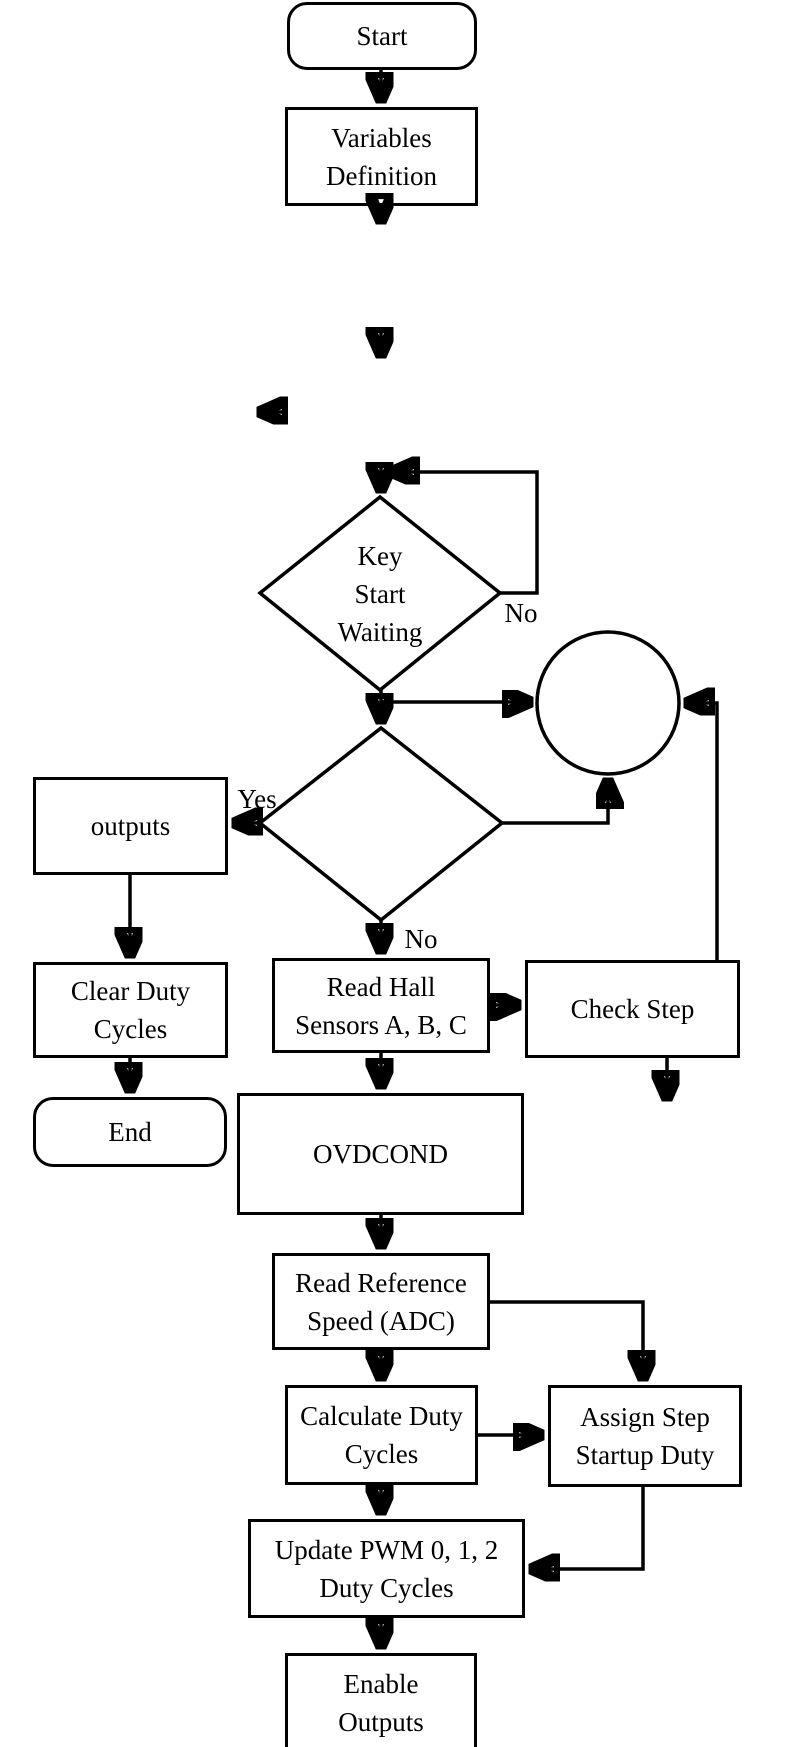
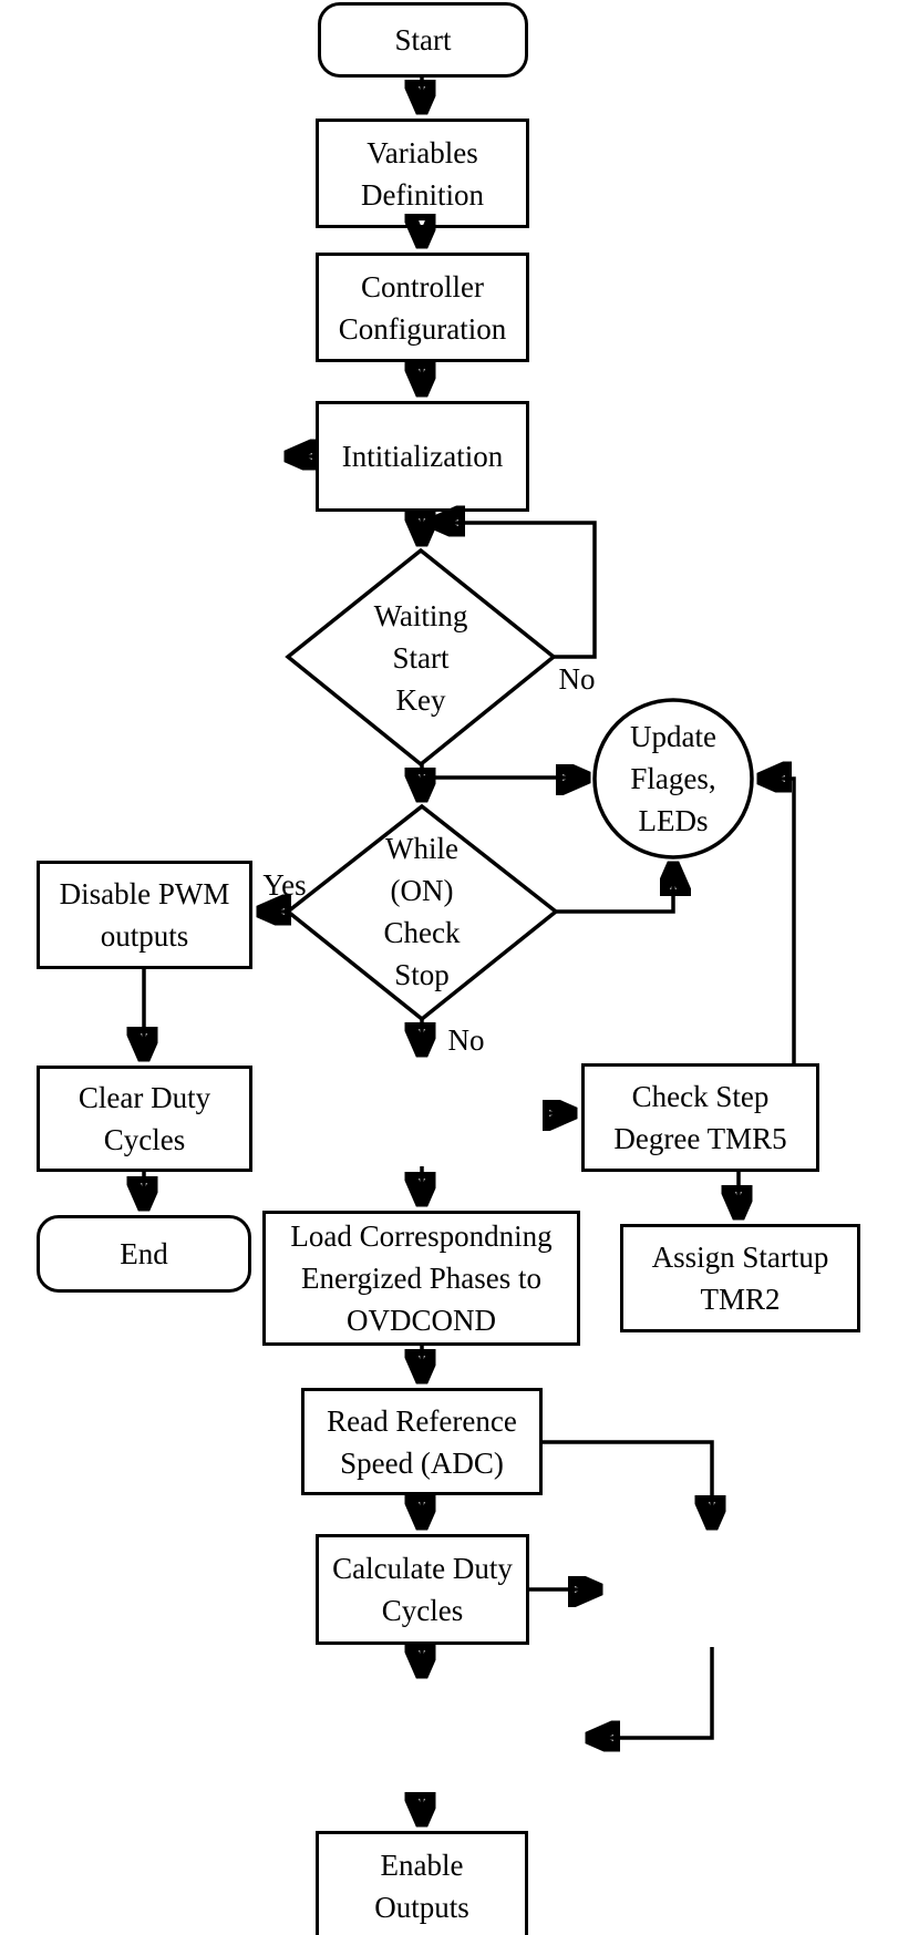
  Start
  Variables
  Definition
+ Controller
+ Configuration
+ Intitialization
+ Disable PWM
  outputs
  Clear Duty
  Cycles
  End
- Read Hall
- Sensors A, B, C
  Check Step
+ Degree TMR5
+ Assign Startup
+ TMR2
+ Load Correspondning
+ Energized Phases to
  OVDCOND
  Read Reference
  Speed (ADC)
  Calculate Duty
  Cycles
- Assign Step
- Startup Duty
- Update PWM 0, 1, 2
- Duty Cycles
  Enable
  Outputs
- Key
+ Waiting
  Start
- Waiting
+ Key
+ While
+ (ON)
+ Check
+ Stop
+ Update
+ Flages,
+ LEDs
  No
  Yes
  No
